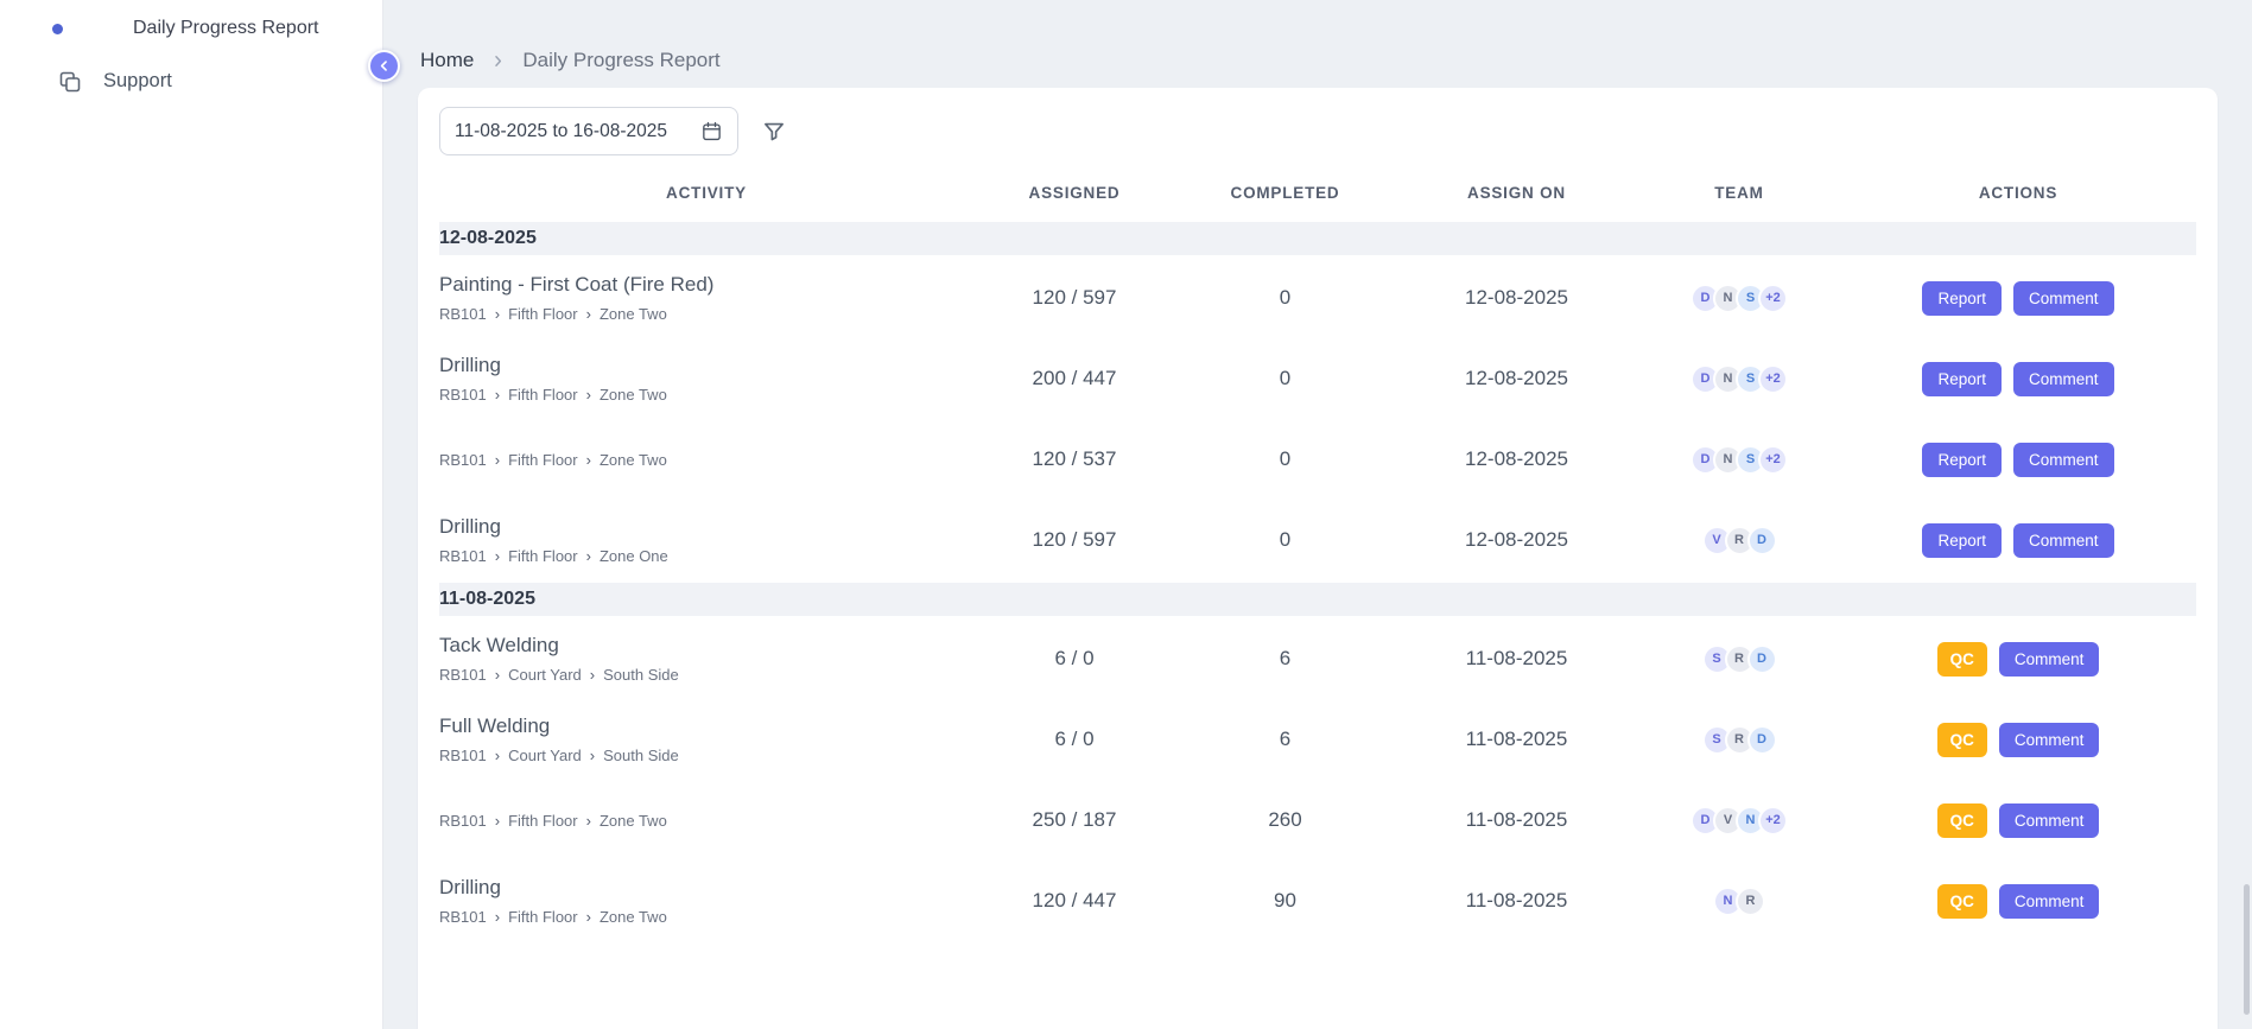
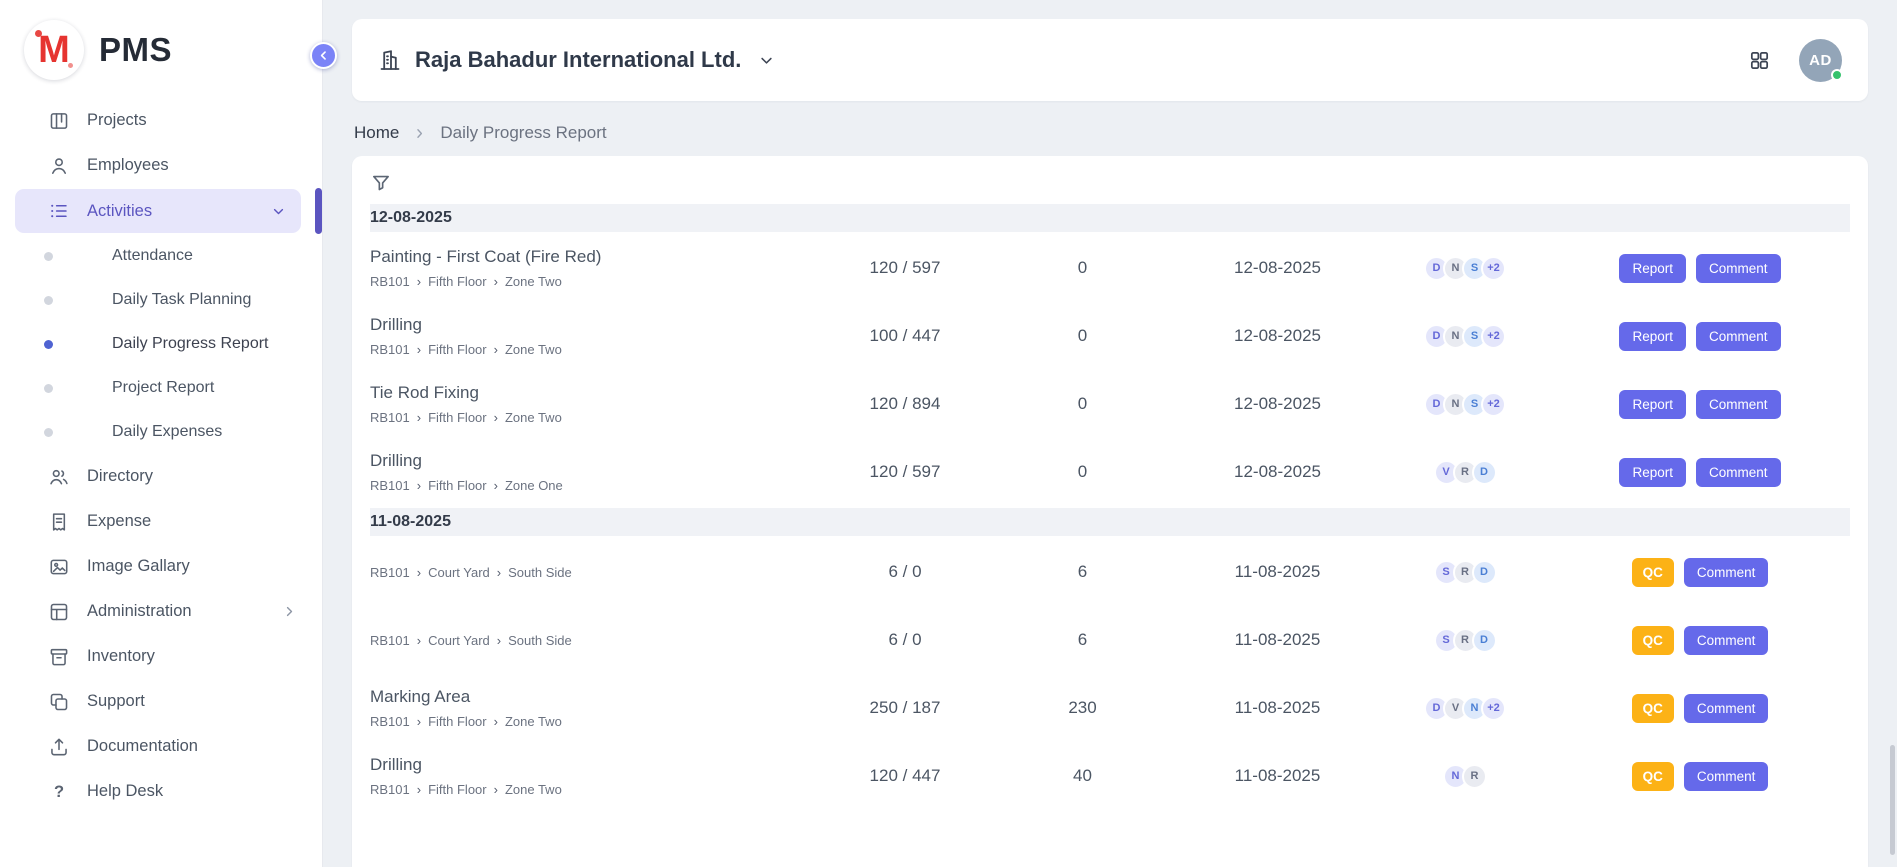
+ M
+ PMS
+ Projects
+ Employees
+ Activities
+ Attendance
+ Daily Task Planning
  Daily Progress Report
+ Project Report
+ Daily Expenses
+ Directory
+ Expense
+ Image Gallary
+ Administration
+ Inventory
  Support
+ Documentation
+ ?
+ Help Desk
+ Raja Bahadur International Ltd.
+ AD
  Home
  Daily Progress Report
- 11-08-2025 to 16-08-2025
- ACTIVITY
- ASSIGNED
- COMPLETED
- ASSIGN ON
- TEAM
- ACTIONS
  12-08-2025
  Painting - First Coat (Fire Red)
  RB101
  ›
  Fifth Floor
  ›
  Zone Two
  120 / 597
  0
  12-08-2025
  D
  N
  S
  +2
  Report
  Comment
  Drilling
  RB101
  ›
  Fifth Floor
  ›
  Zone Two
- 200 / 447
+ 100 / 447
  0
  12-08-2025
  D
  N
  S
  +2
  Report
  Comment
+ Tie Rod Fixing
  RB101
  ›
  Fifth Floor
  ›
  Zone Two
- 120 / 537
+ 120 / 894
  0
  12-08-2025
  D
  N
  S
  +2
  Report
  Comment
  Drilling
  RB101
  ›
  Fifth Floor
  ›
  Zone One
  120 / 597
  0
  12-08-2025
  V
  R
  D
  Report
  Comment
  11-08-2025
- Tack Welding
  RB101
  ›
  Court Yard
  ›
  South Side
  6 / 0
  6
  11-08-2025
  S
  R
  D
  QC
  Comment
- Full Welding
  RB101
  ›
  Court Yard
  ›
  South Side
  6 / 0
  6
  11-08-2025
  S
  R
  D
  QC
  Comment
+ Marking Area
  RB101
  ›
  Fifth Floor
  ›
  Zone Two
  250 / 187
- 260
+ 230
  11-08-2025
  D
  V
  N
  +2
  QC
  Comment
  Drilling
  RB101
  ›
  Fifth Floor
  ›
  Zone Two
  120 / 447
- 90
+ 40
  11-08-2025
  N
  R
  QC
  Comment
